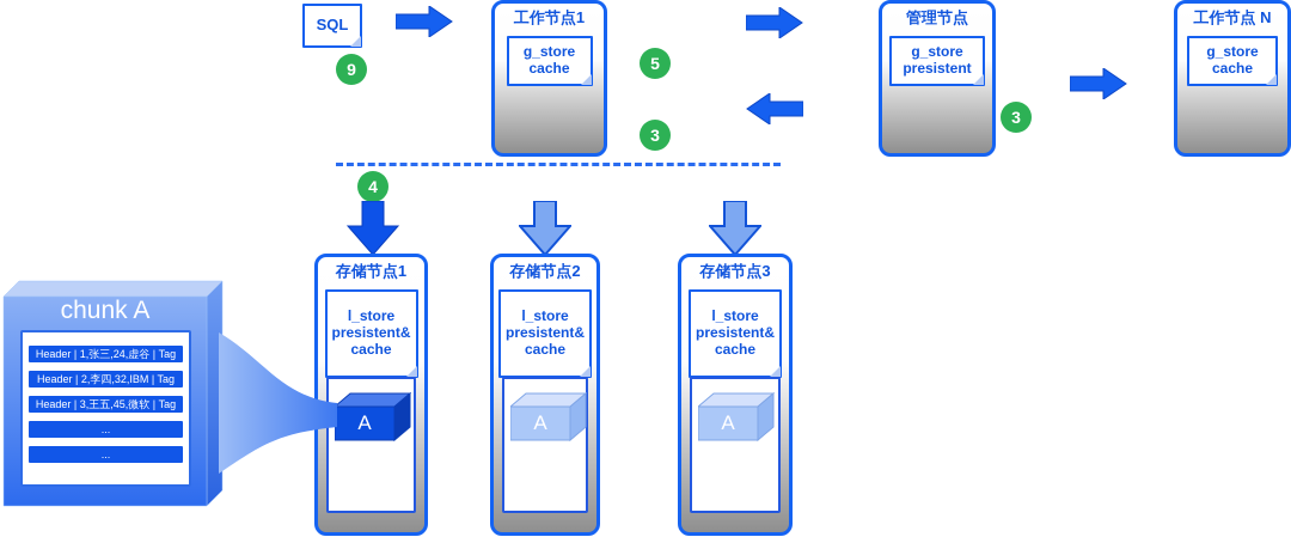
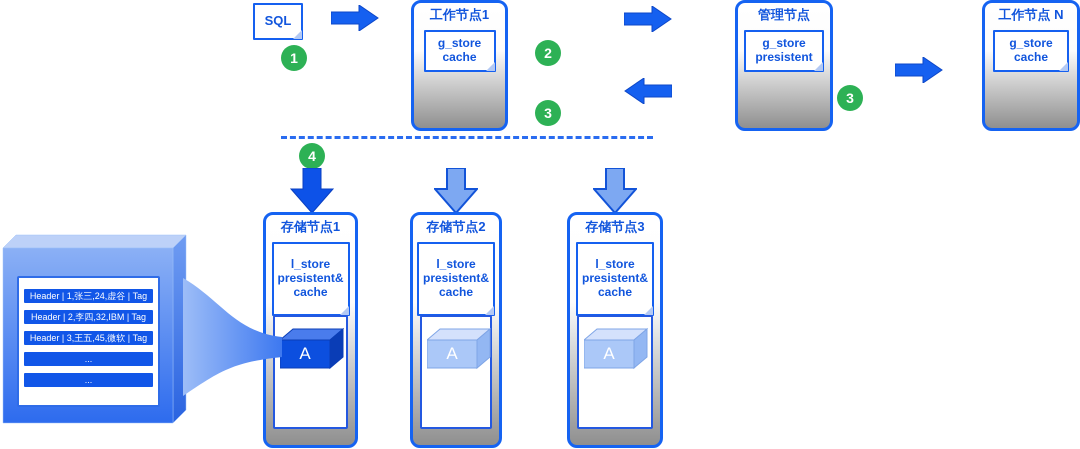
  SQL
- 9
+ 1
  工作节点1
  g_store
  cache
- 5
+ 2
  3
  管理节点
  g_store
  presistent
  3
  工作节点 N
  g_store
  cache
  4
  存储节点1
  l_store
  presistent&
  cache
  A
  存储节点2
  l_store
  presistent&
  cache
  A
  存储节点3
  l_store
  presistent&
  cache
  A
- chunk A
  Header | 1,张三,24,虚谷 | Tag
  Header | 2,李四,32,IBM | Tag
  Header | 3,王五,45,微软 | Tag
  ...
  ...
